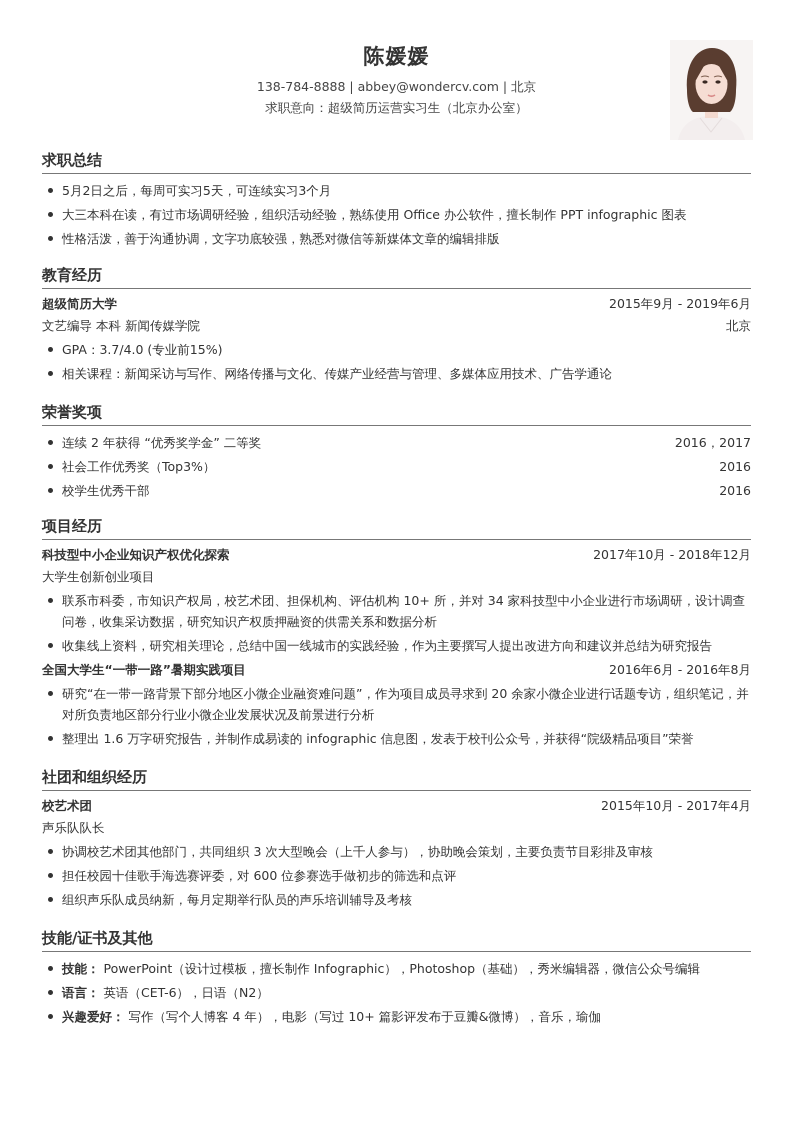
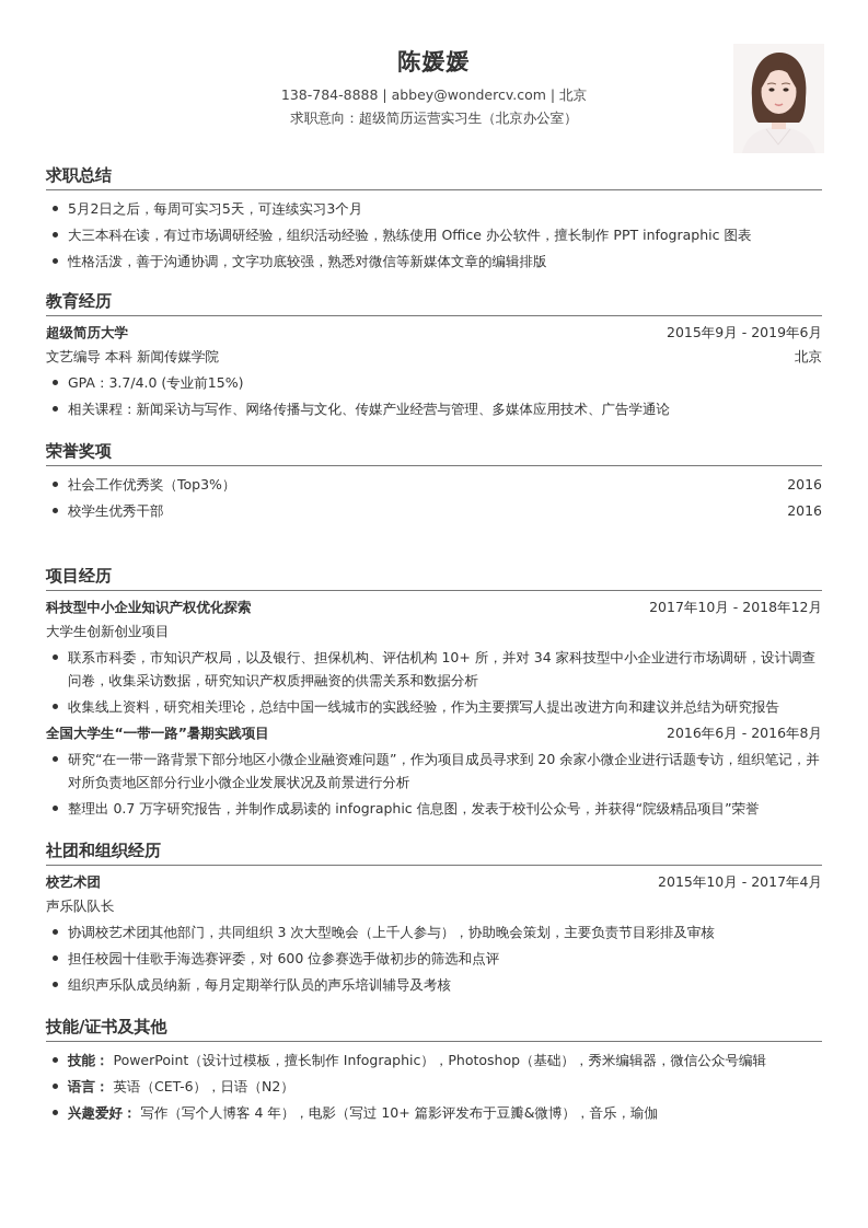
  陈媛媛
  138-784-8888 | abbey@wondercv.com | 北京
  求职意向：超级简历运营实习生（北京办公室）
  求职总结
  5月2日之后，每周可实习5天，可连续实习3个月
  大三本科在读，有过市场调研经验，组织活动经验，熟练使用 Office 办公软件，擅长制作 PPT infographic 图表
  性格活泼，善于沟通协调，文字功底较强，熟悉对微信等新媒体文章的编辑排版
  教育经历
  超级简历大学
  2015年9月 - 2019年6月
  文艺编导 本科 新闻传媒学院
  北京
  GPA：3.7/4.0 (专业前15%)
  相关课程：新闻采访与写作、网络传播与文化、传媒产业经营与管理、多媒体应用技术、广告学通论
  荣誉奖项
- 连续 2 年获得 “优秀奖学金” 二等奖
- 2016，2017
  社会工作优秀奖（Top3%）
  2016
  校学生优秀干部
  2016
  项目经历
  科技型中小企业知识产权优化探索
  2017年10月 - 2018年12月
  大学生创新创业项目
- 联系市科委，市知识产权局，校艺术团、担保机构、评估机构 10+ 所，并对 34 家科技型中小企业进行市场调研，设计调查问卷，收集采访数据，研究知识产权质押融资的供需关系和数据分析
+ 联系市科委，市知识产权局，以及银行、担保机构、评估机构 10+ 所，并对 34 家科技型中小企业进行市场调研，设计调查问卷，收集采访数据，研究知识产权质押融资的供需关系和数据分析
  收集线上资料，研究相关理论，总结中国一线城市的实践经验，作为主要撰写人提出改进方向和建议并总结为研究报告
  全国大学生“一带一路”暑期实践项目
  2016年6月 - 2016年8月
  研究“在一带一路背景下部分地区小微企业融资难问题”，作为项目成员寻求到 20 余家小微企业进行话题专访，组织笔记，并对所负责地区部分行业小微企业发展状况及前景进行分析
- 整理出 1.6 万字研究报告，并制作成易读的 infographic 信息图，发表于校刊公众号，并获得“院级精品项目”荣誉
+ 整理出 0.7 万字研究报告，并制作成易读的 infographic 信息图，发表于校刊公众号，并获得“院级精品项目”荣誉
  社团和组织经历
  校艺术团
  2015年10月 - 2017年4月
  声乐队队长
  协调校艺术团其他部门，共同组织 3 次大型晚会（上千人参与），协助晚会策划，主要负责节目彩排及审核
  担任校园十佳歌手海选赛评委，对 600 位参赛选手做初步的筛选和点评
  组织声乐队成员纳新，每月定期举行队员的声乐培训辅导及考核
  技能/证书及其他
  技能： PowerPoint（设计过模板，擅长制作 Infographic），Photoshop（基础），秀米编辑器，微信公众号编辑
  语言： 英语（CET-6），日语（N2）
  兴趣爱好： 写作（写个人博客 4 年），电影（写过 10+ 篇影评发布于豆瓣&微博），音乐，瑜伽
